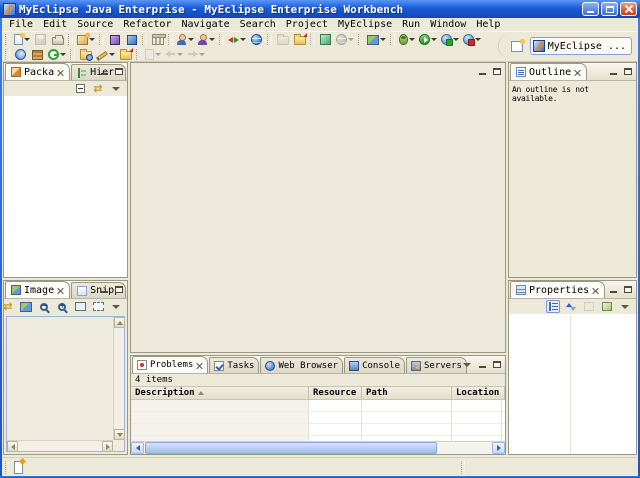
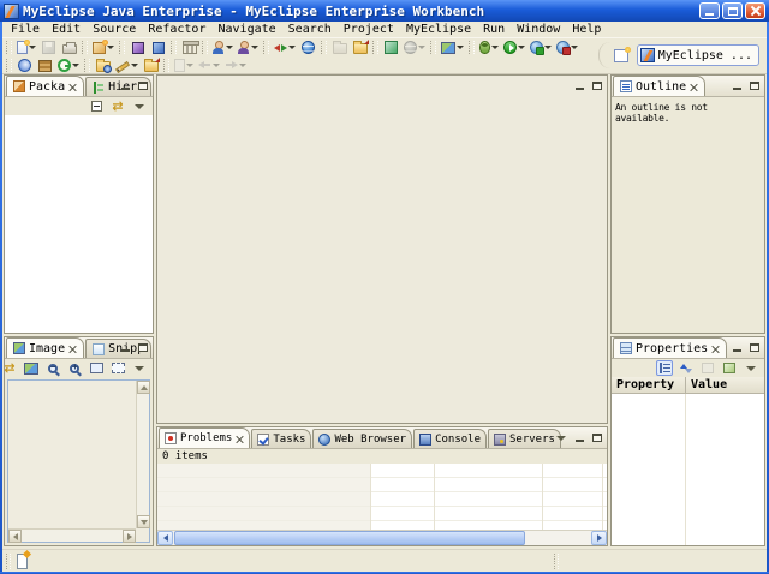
  MyEclipse Java Enterprise - MyEclipse Enterprise Workbench
  File
  Edit
  Source
  Refactor
  Navigate
  Search
  Project
  MyEclipse
  Run
  Window
  Help
  MyEclipse ...
  Packa
  ⇄
  Image
  ⇄
  −
  +
  Problems
  Tasks
  Web Browser
  Console
  Servers
- 4 items
+ 0 items
- Description
- Resource
- Path
- Location
  Outline
  An outline is not available.
  Properties
+ Property
+ Value
